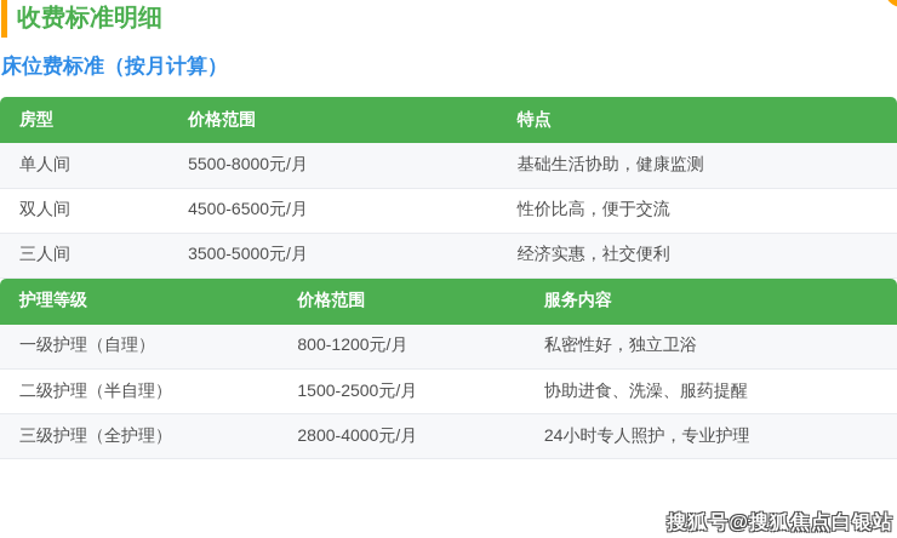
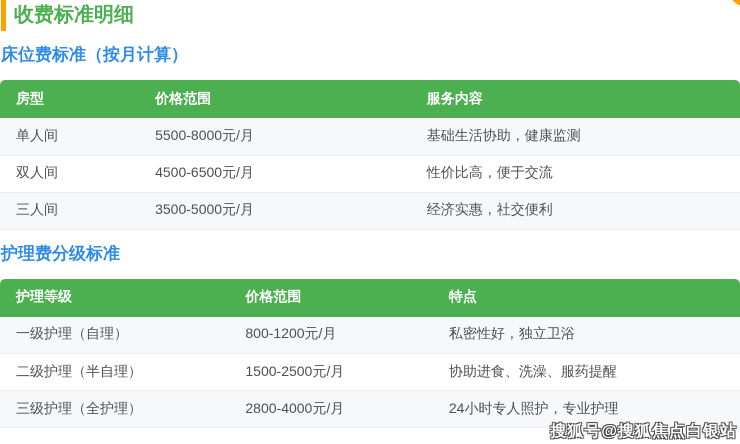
  收费标准明细
  床位费标准（按月计算）
- 房型	价格范围	特点
+ 房型	价格范围	服务内容
  单人间	5500-8000元/月	基础生活协助，健康监测
  双人间	4500-6500元/月	性价比高，便于交流
  三人间	3500-5000元/月	经济实惠，社交便利
+ 护理费分级标准
- 护理等级	价格范围	服务内容
+ 护理等级	价格范围	特点
  一级护理（自理）	800-1200元/月	私密性好，独立卫浴
  二级护理（半自理）	1500-2500元/月	协助进食、洗澡、服药提醒
  三级护理（全护理）	2800-4000元/月	24小时专人照护，专业护理
  搜狐号@搜狐焦点白银站
